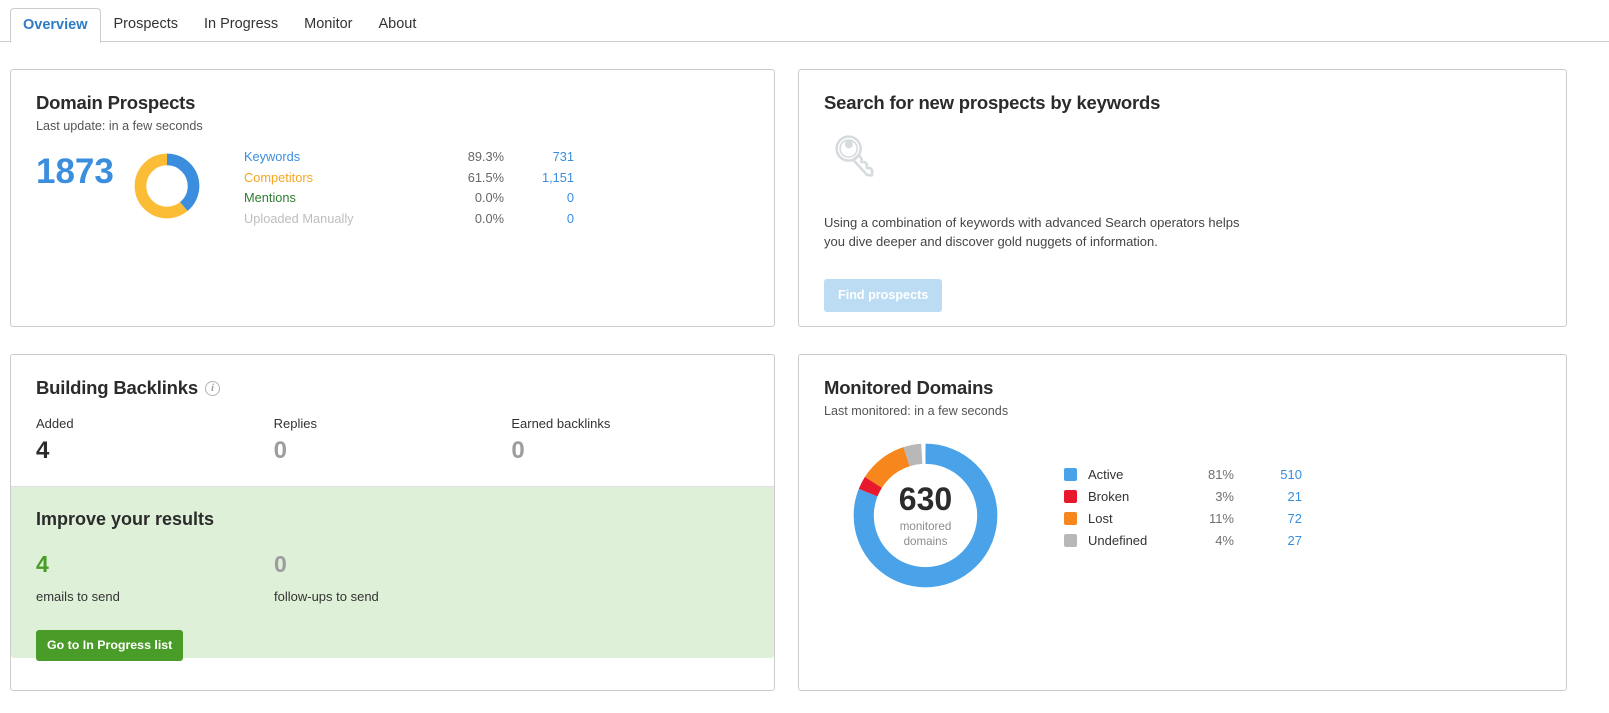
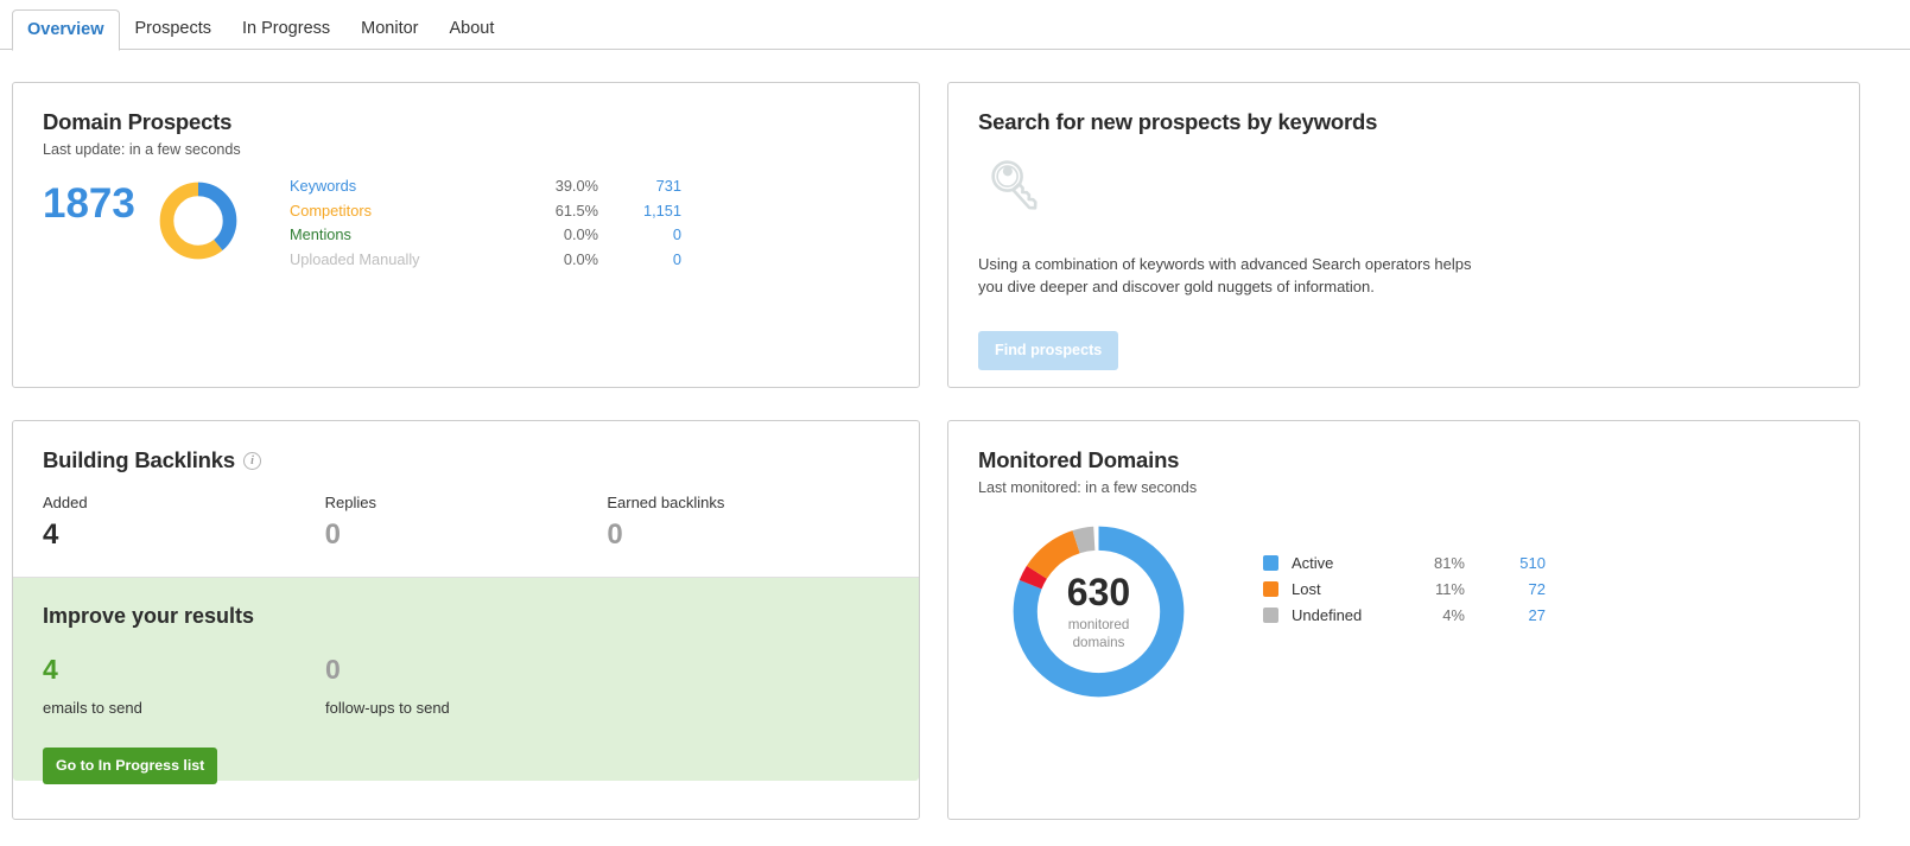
  Overview
  Prospects
  In Progress
  Monitor
  About
  Domain Prospects
  Last update: in a few seconds
  1873
- Keywords	89.3%	731
+ Keywords	39.0%	731
  Competitors	61.5%	1,151
  Mentions	0.0%	0
  Uploaded Manually	0.0%	0
  Search for new prospects by keywords
  Using a combination of keywords with advanced Search operators helps you dive deeper and discover gold nuggets of information.
  Find prospects
  Building Backlinks
  i
  Added
  4
  Replies
  0
  Earned backlinks
  0
  Improve your results
  4
  emails to send
  0
  follow-ups to send
  Go to In Progress list
  Monitored Domains
  Last monitored: in a few seconds
  630
  monitored
  domains
  Active	81%	510
- Broken	3%	21
  Lost	11%	72
  Undefined	4%	27
